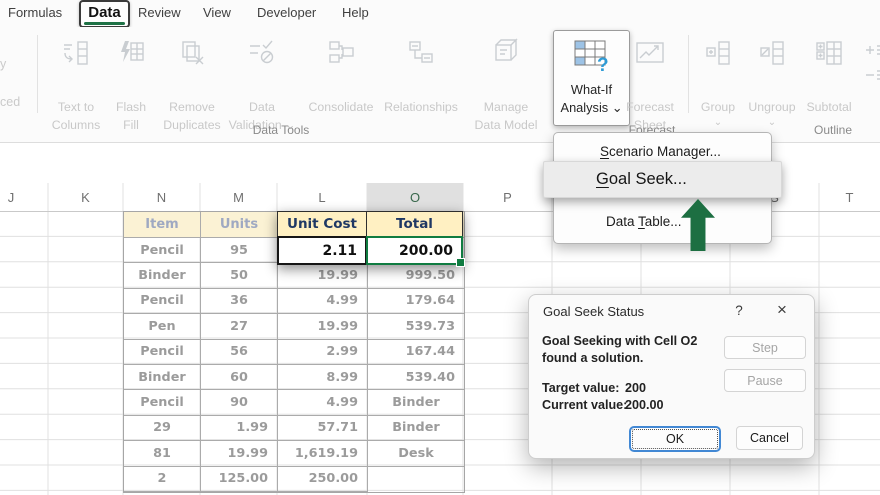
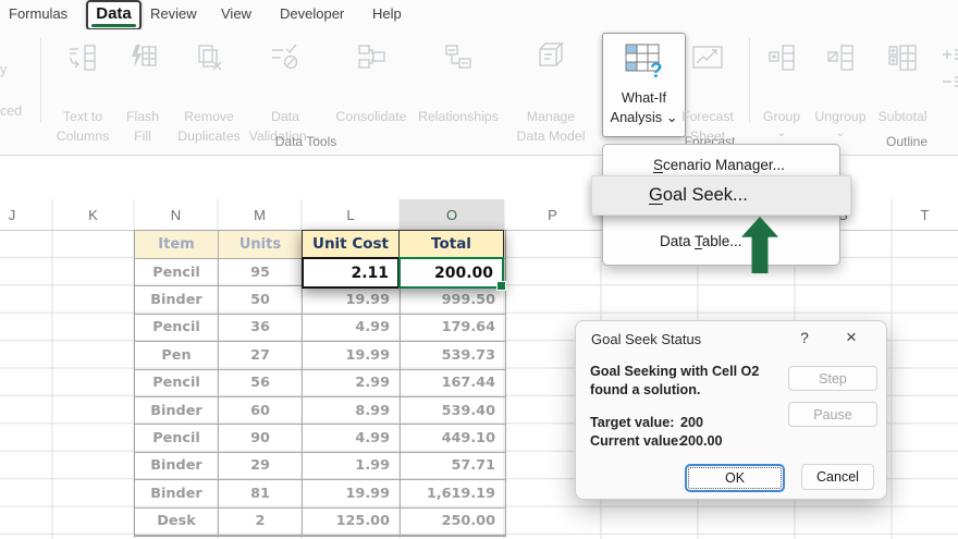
  Formulas
  Data
  Review
  View
  Developer
  Help
  y
  ced
  Text to
  Columns
  Flash
  Fill
  Remove
  Duplicates
  Data
  Validation ⌄
  Consolidate
  Relationships
  Manage
  Data Model
  ?
  What-If
  Analysis ⌄
  Forecast
  Sheet
  Group
  ⌄
  Ungroup
  ⌄
  Subtotal
  Data Tools
  Forecast
  Outline
  J
  K
  N
  M
  L
  O
  P
  T
  Item
  Units
  Pencil
  95
  Binder
  50
  19.99
  999.50
  Pencil
  36
  4.99
  179.64
  Pen
  27
  19.99
  539.73
  Pencil
  56
  2.99
  167.44
  Binder
  60
  8.99
  539.40
  Pencil
  90
  4.99
+ 449.10
  Binder
  29
  1.99
  57.71
  Binder
  81
  19.99
  1,619.19
  Desk
  2
  125.00
  250.00
  Unit Cost
  Total
  2.11
  200.00
  Scenario Manager...
  Data Table...
  G
  oal Seek...
  Goal Seek Status
  ?
  ×
  Goal Seeking with Cell O2
  found a solution.
  Target value:
  200
  Current value:
  200.00
  Step
  Pause
  OK
  Cancel
